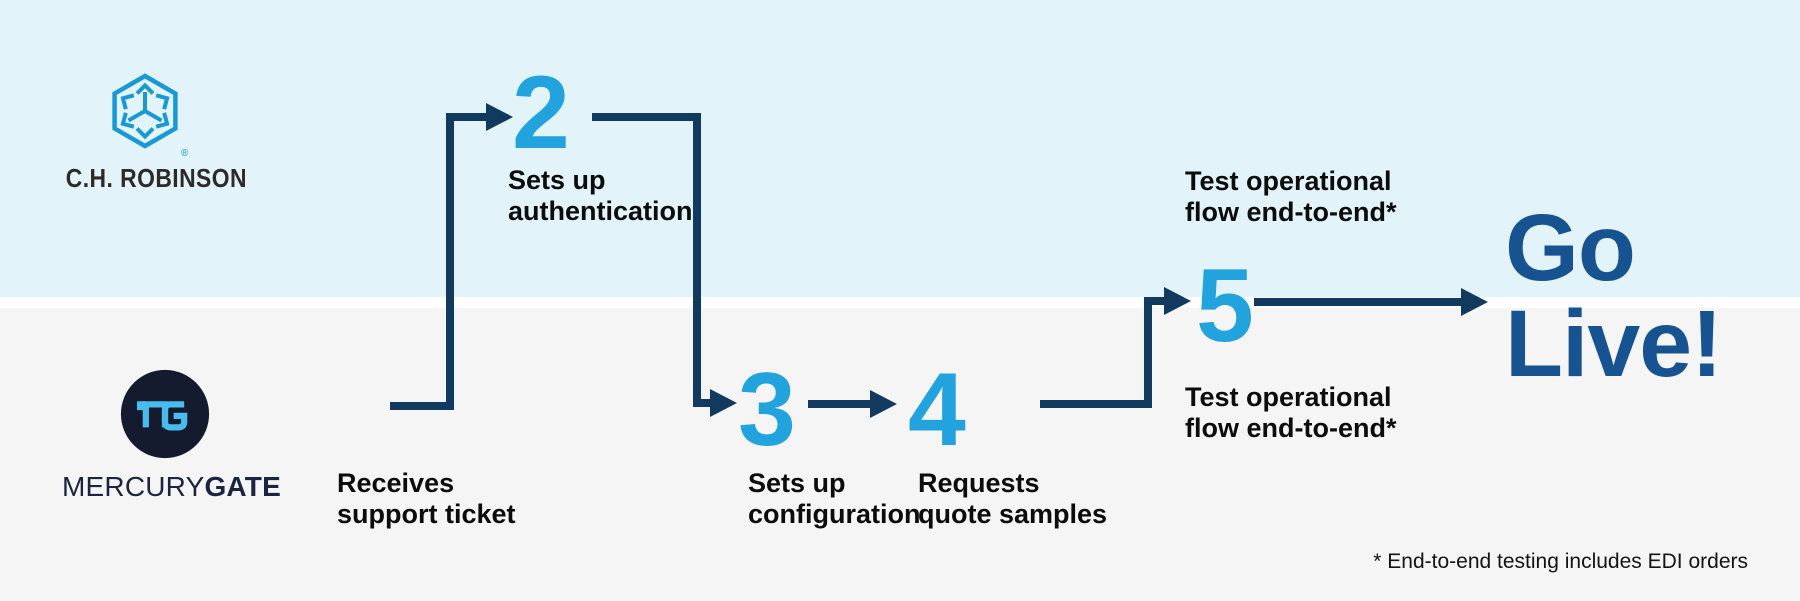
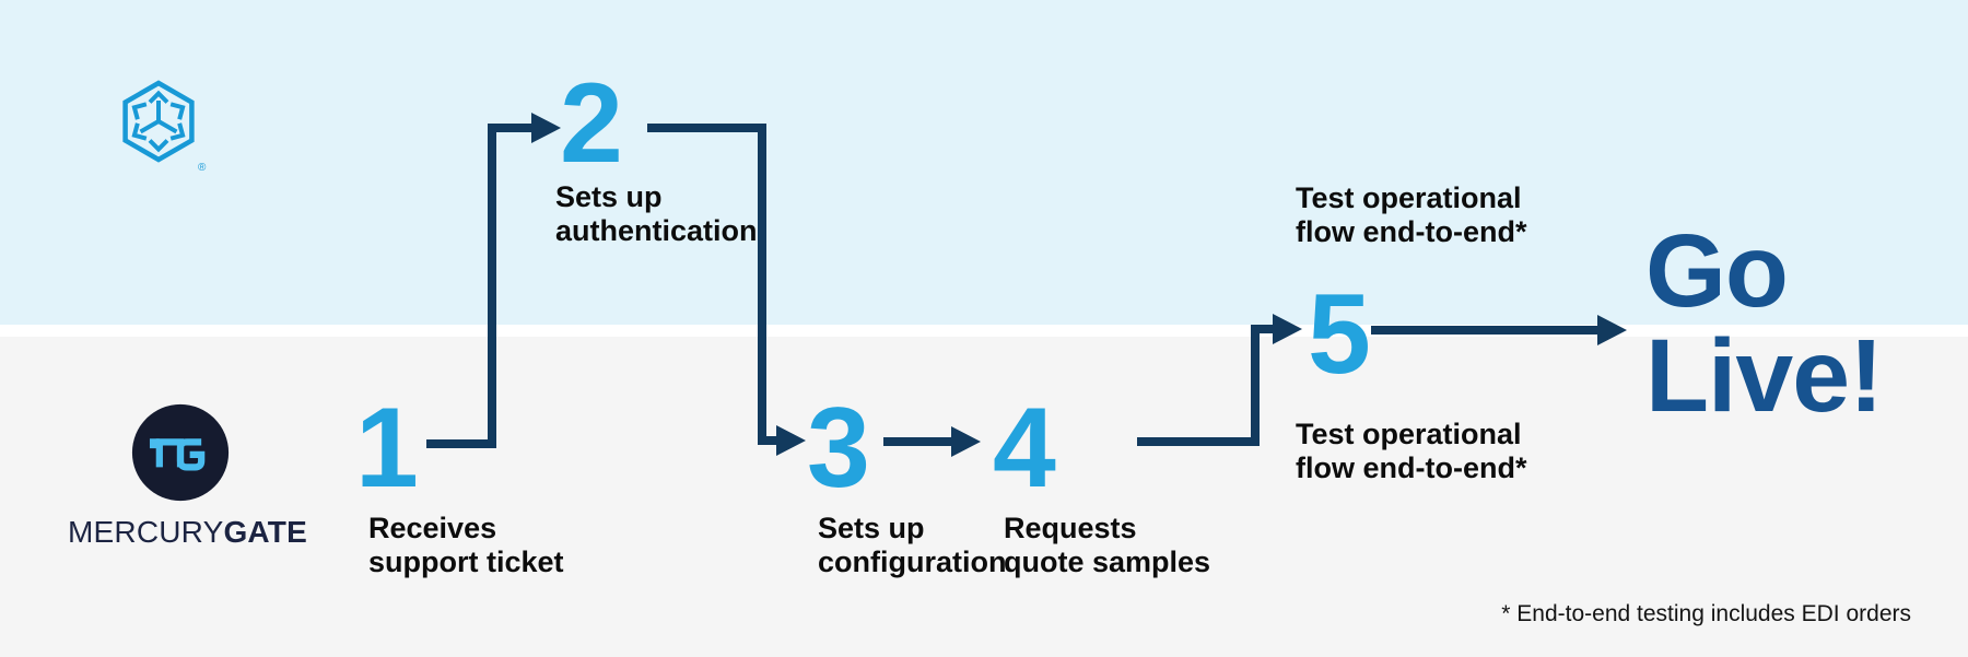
  ®
- C.H. ROBINSON
  MERCURYGATE
+ 1
  Receives
  support ticket
  2
  Sets up
  authentication
  3
  Sets up
  configuration
  4
  Requests
  quote samples
  5
  Test operational
  flow end-to-end*
  Test operational
  flow end-to-end*
  Go
  Live!
  * End-to-end testing includes EDI orders
